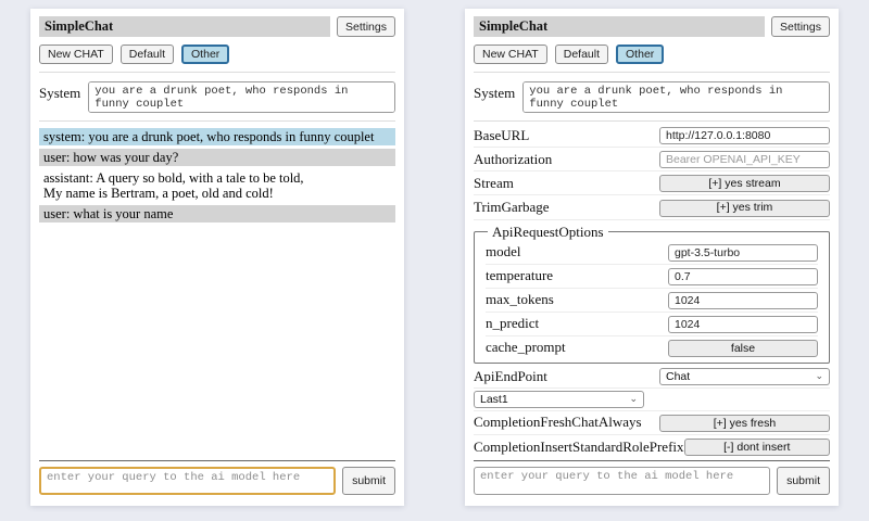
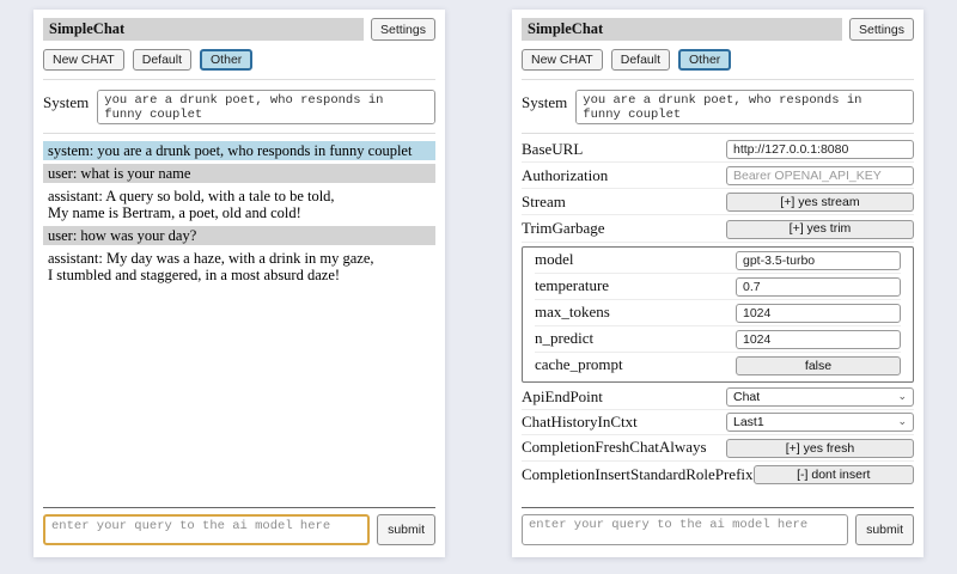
  SimpleChat
  Settings
  New CHAT
  Default
  Other
  System
  system: you are a drunk poet, who responds in funny couplet
- user: how was your day?
+ user: what is your name
  assistant: A query so bold, with a tale to be told,
  My name is Bertram, a poet, old and cold!
- user: what is your name
+ user: how was your day?
+ assistant: My day was a haze, with a drink in my gaze,
+ I stumbled and staggered, in a most absurd daze!
  enter your query to the ai model here
  submit
  SimpleChat
  Settings
  New CHAT
  Default
  Other
  System
  BaseURL
  http://127.0.0.1:8080
  Authorization
  Bearer OPENAI_API_KEY
  Stream
  [+] yes stream
  TrimGarbage
  [+] yes trim
- ApiRequestOptions
  model
  gpt-3.5-turbo
  temperature
  0.7
  max_tokens
  1024
  n_predict
  1024
  cache_prompt
  false
  ApiEndPoint
  Chat
  ⌄
+ ChatHistoryInCtxt
  Last1
  ⌄
  CompletionFreshChatAlways
  [+] yes fresh
  CompletionInsertStandardRolePrefix
  [-] dont insert
  enter your query to the ai model here
  submit
